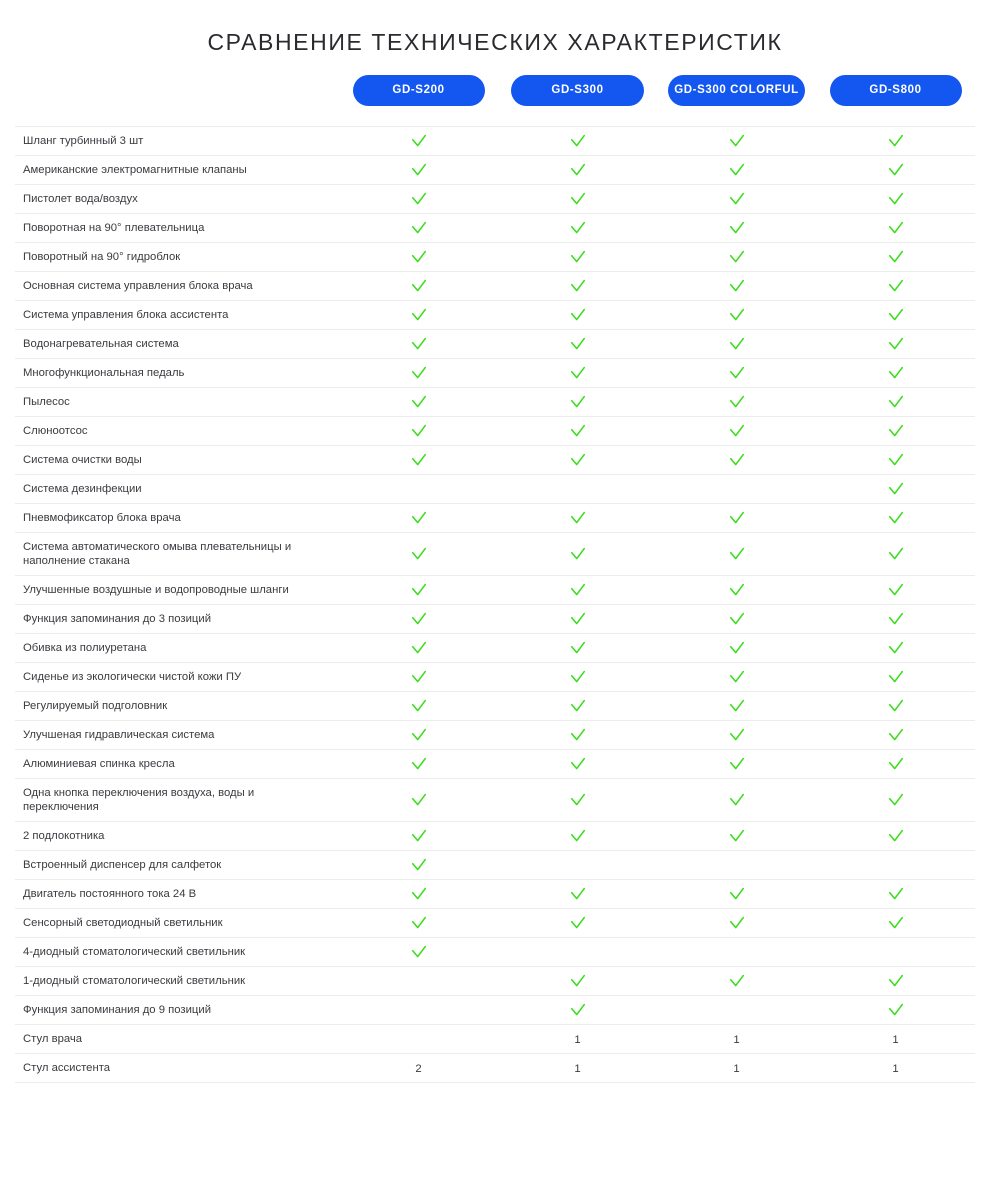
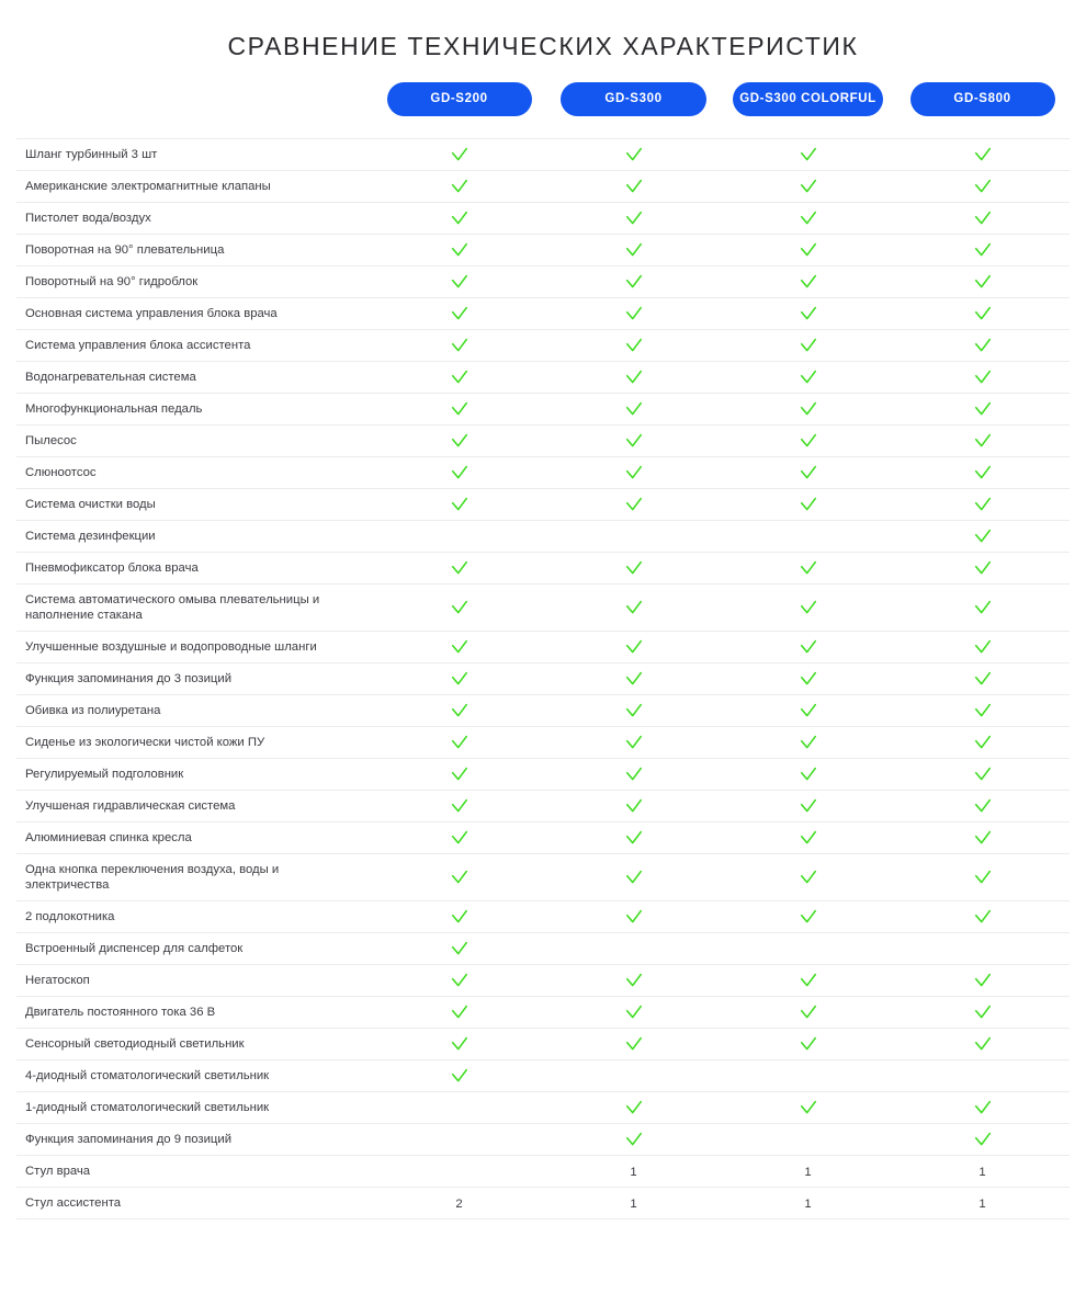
  СРАВНЕНИЕ ТЕХНИЧЕСКИХ ХАРАКТЕРИСТИК
  	GD-S200	GD-S300	GD-S300 COLORFUL	GD-S800
  Шланг турбинный 3 шт
  Американские электромагнитные клапаны
  Пистолет вода/воздух
  Поворотная на 90° плевательница
  Поворотный на 90° гидроблок
  Основная система управления блока врача
  Система управления блока ассистента
  Водонагревательная система
  Многофункциональная педаль
  Пылесос
  Слюноотсос
  Система очистки воды
  Система дезинфекции
  Пневмофиксатор блока врача
  Система автоматического омыва плевательницы и наполнение стакана
  Улучшенные воздушные и водопроводные шланги
  Функция запоминания до 3 позиций
  Обивка из полиуретана
  Сиденье из экологически чистой кожи ПУ
  Регулируемый подголовник
  Улучшеная гидравлическая система
  Алюминиевая спинка кресла
- Одна кнопка переключения воздуха, воды и переключения
+ Одна кнопка переключения воздуха, воды и электричества
  2 подлокотника
  Встроенный диспенсер для салфеток
+ Негатоскоп
- Двигатель постоянного тока 24 В
+ Двигатель постоянного тока 36 В
  Сенсорный светодиодный светильник
  4-диодный стоматологический светильник
  1-диодный стоматологический светильник
  Функция запоминания до 9 позиций
  Стул врача		1	1	1
  Стул ассистента	2	1	1	1
